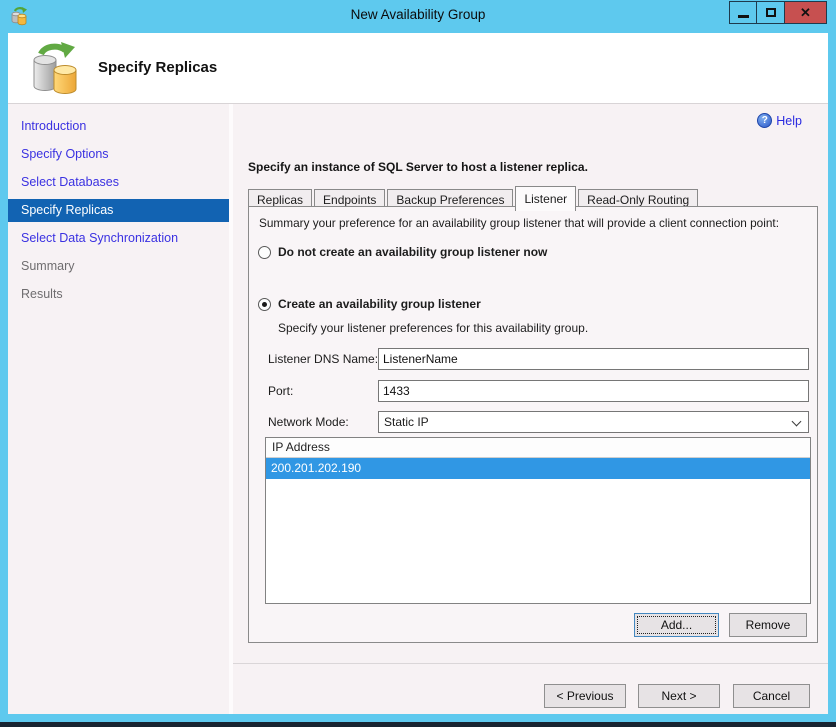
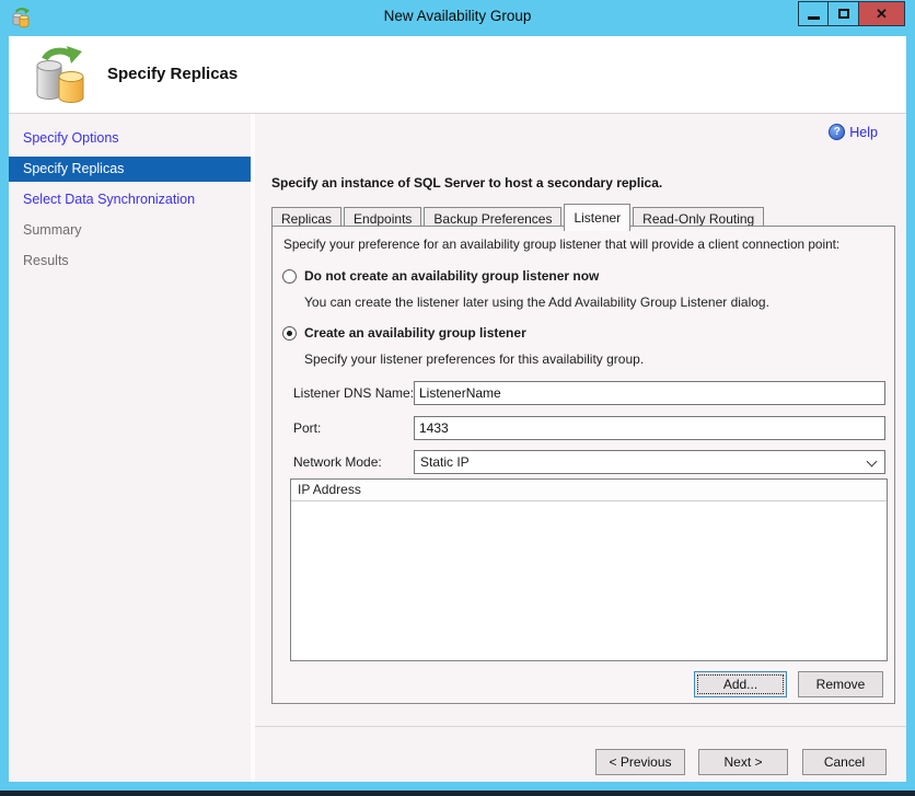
  New Availability Group
  ✕
  Specify Replicas
- Introduction
  Specify Options
- Select Databases
  Specify Replicas
  Select Data Synchronization
  Summary
  Results
  ?
  Help
- Specify an instance of SQL Server to host a listener replica.
+ Specify an instance of SQL Server to host a secondary replica.
  Replicas
  Endpoints
  Backup Preferences
  Listener
  Read-Only Routing
- Summary your preference for an availability group listener that will provide a client connection point:
+ Specify your preference for an availability group listener that will provide a client connection point:
  Do not create an availability group listener now
+ You can create the listener later using the Add Availability Group Listener dialog.
  Create an availability group listener
  Specify your listener preferences for this availability group.
  Listener DNS Name:
  ListenerName
  Port:
  1433
  Network Mode:
  Static IP
  IP Address
- 200.201.202.190
  Add...
  Remove
  < Previous
  Next >
  Cancel
